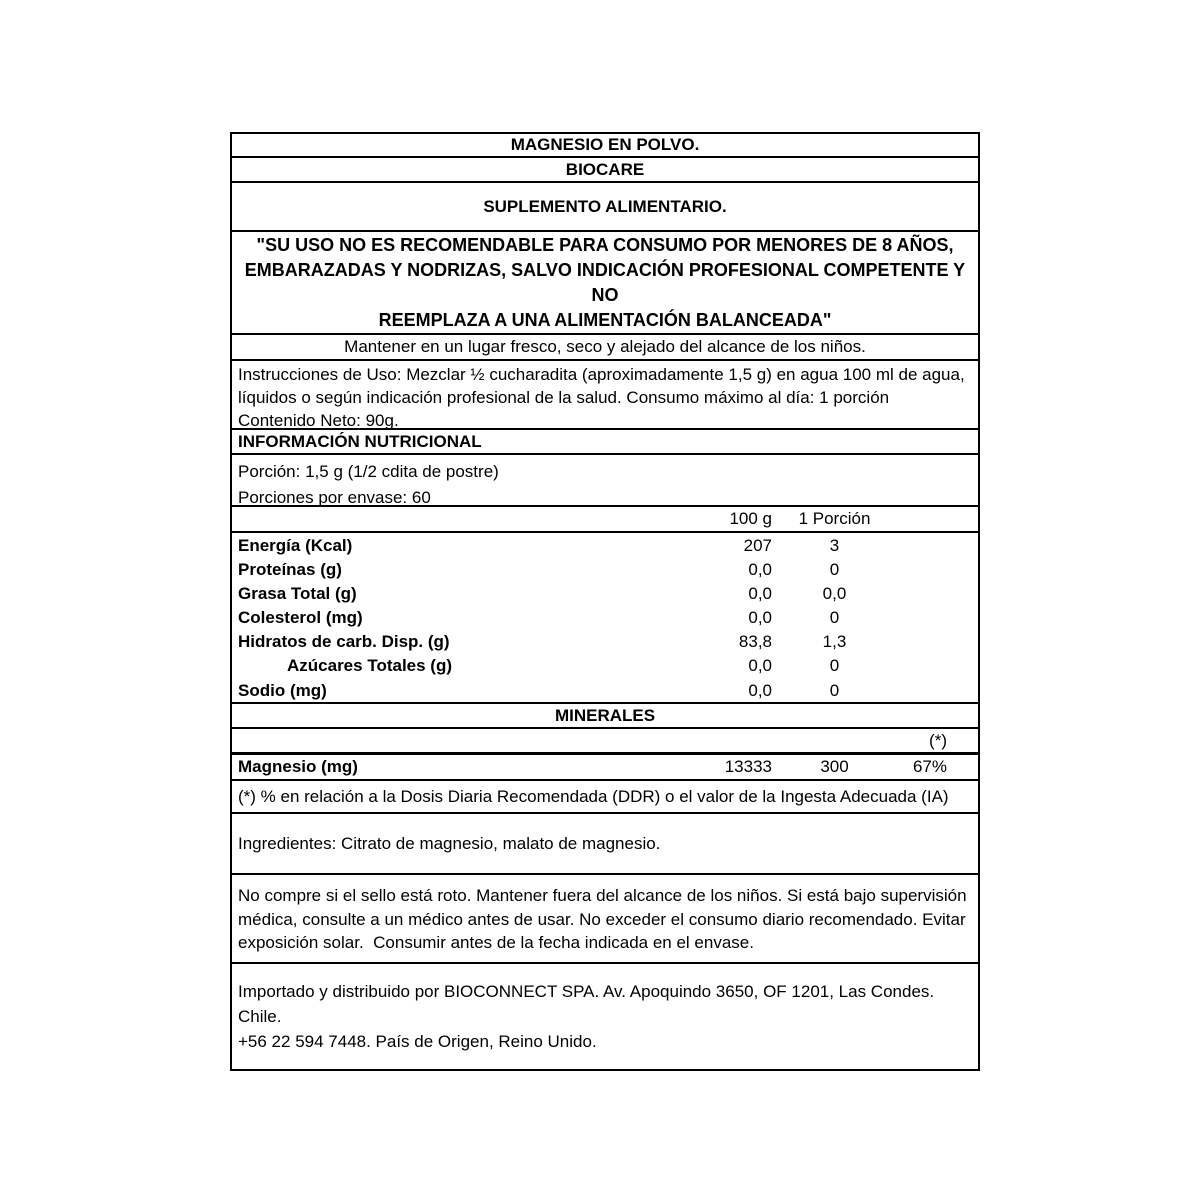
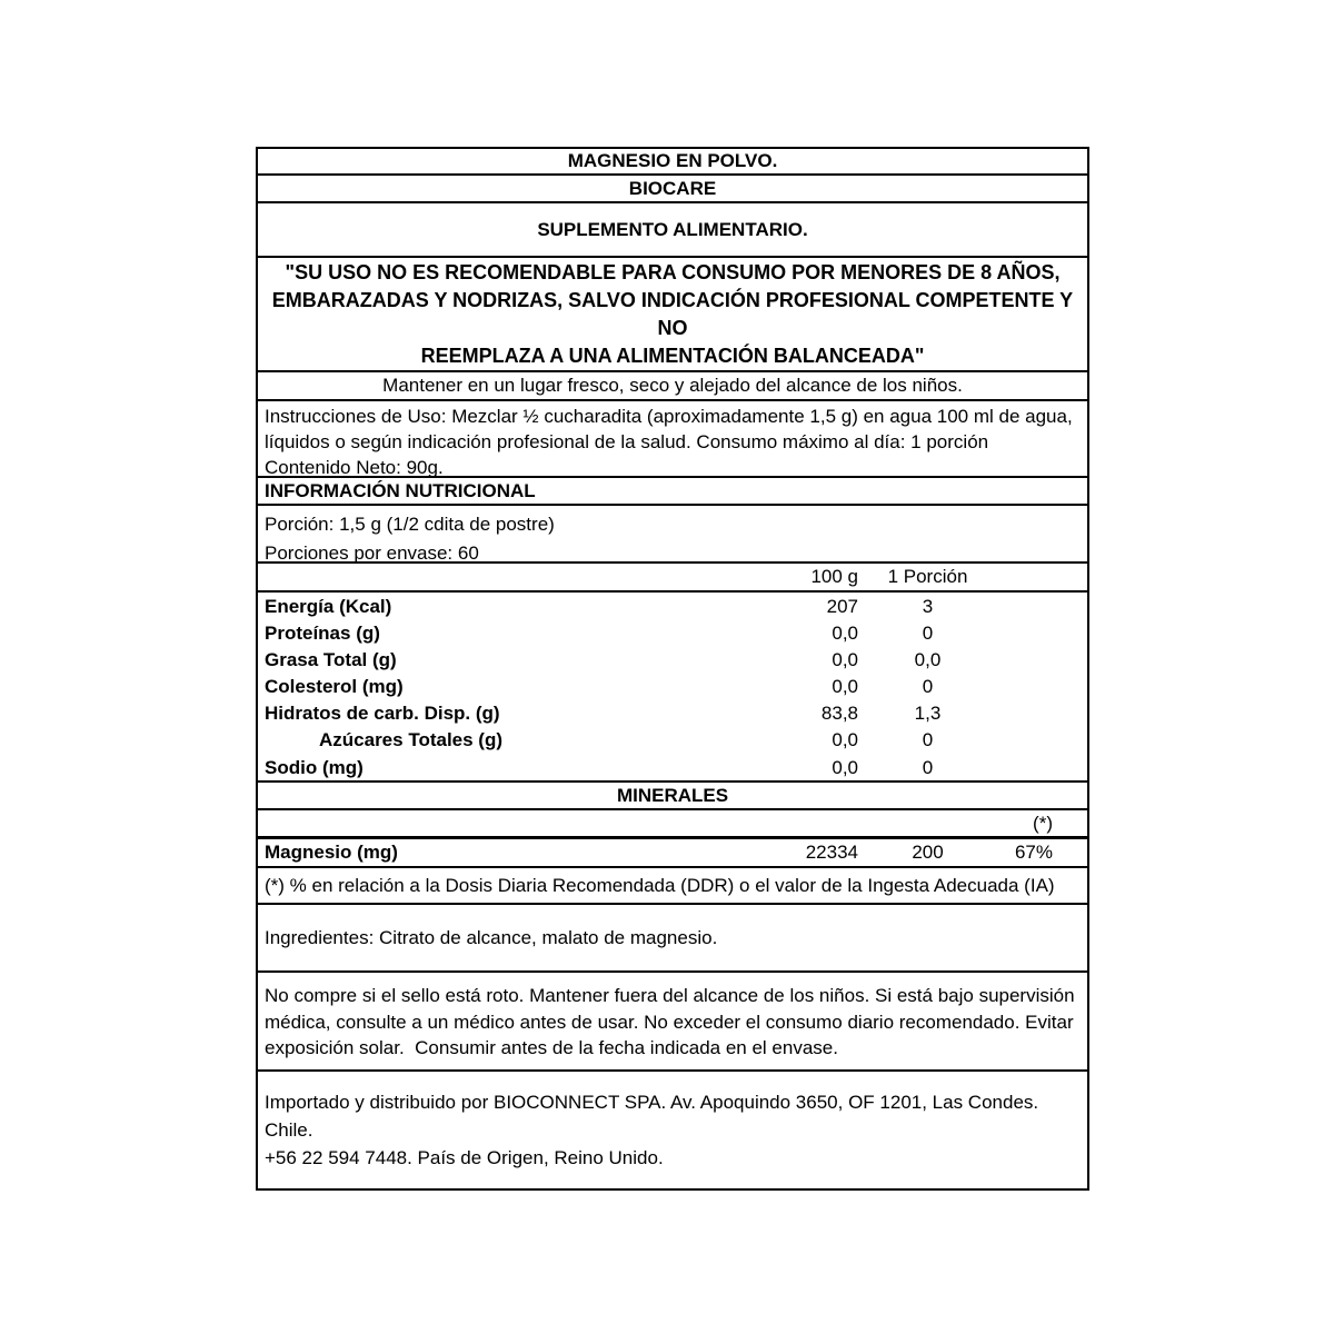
  MAGNESIO EN POLVO.
  BIOCARE
  SUPLEMENTO ALIMENTARIO.
  "SU USO NO ES RECOMENDABLE PARA CONSUMO POR MENORES DE 8 AÑOS,
  EMBARAZADAS Y NODRIZAS, SALVO INDICACIÓN PROFESIONAL COMPETENTE Y NO
  REEMPLAZA A UNA ALIMENTACIÓN BALANCEADA"
  Mantener en un lugar fresco, seco y alejado del alcance de los niños.
  Instrucciones de Uso: Mezclar ½ cucharadita (aproximadamente 1,5 g) en agua 100 ml de agua,
  líquidos o según indicación profesional de la salud. Consumo máximo al día: 1 porción
  Contenido Neto: 90g.
  INFORMACIÓN NUTRICIONAL
  Porción: 1,5 g (1/2 cdita de postre)
  Porciones por envase: 60
  100 g
  1 Porción
  Energía (Kcal)
  207
  3
  Proteínas (g)
  0,0
  0
  Grasa Total (g)
  0,0
  0,0
  Colesterol (mg)
  0,0
  0
  Hidratos de carb. Disp. (g)
  83,8
  1,3
  Azúcares Totales (g)
  0,0
  0
  Sodio (mg)
  0,0
  0
  MINERALES
  (*)
  Magnesio (mg)
- 13333
+ 22334
- 300
+ 200
  67%
  (*) % en relación a la Dosis Diaria Recomendada (DDR) o el valor de la Ingesta Adecuada (IA)
- Ingredientes: Citrato de magnesio, malato de magnesio.
+ Ingredientes: Citrato de alcance, malato de magnesio.
  No compre si el sello está roto. Mantener fuera del alcance de los niños. Si está bajo supervisión
  médica, consulte a un médico antes de usar. No exceder el consumo diario recomendado. Evitar
  exposición solar. Consumir antes de la fecha indicada en el envase.
  Importado y distribuido por BIOCONNECT SPA. Av. Apoquindo 3650, OF 1201, Las Condes. Chile.
  +56 22 594 7448. País de Origen, Reino Unido.
